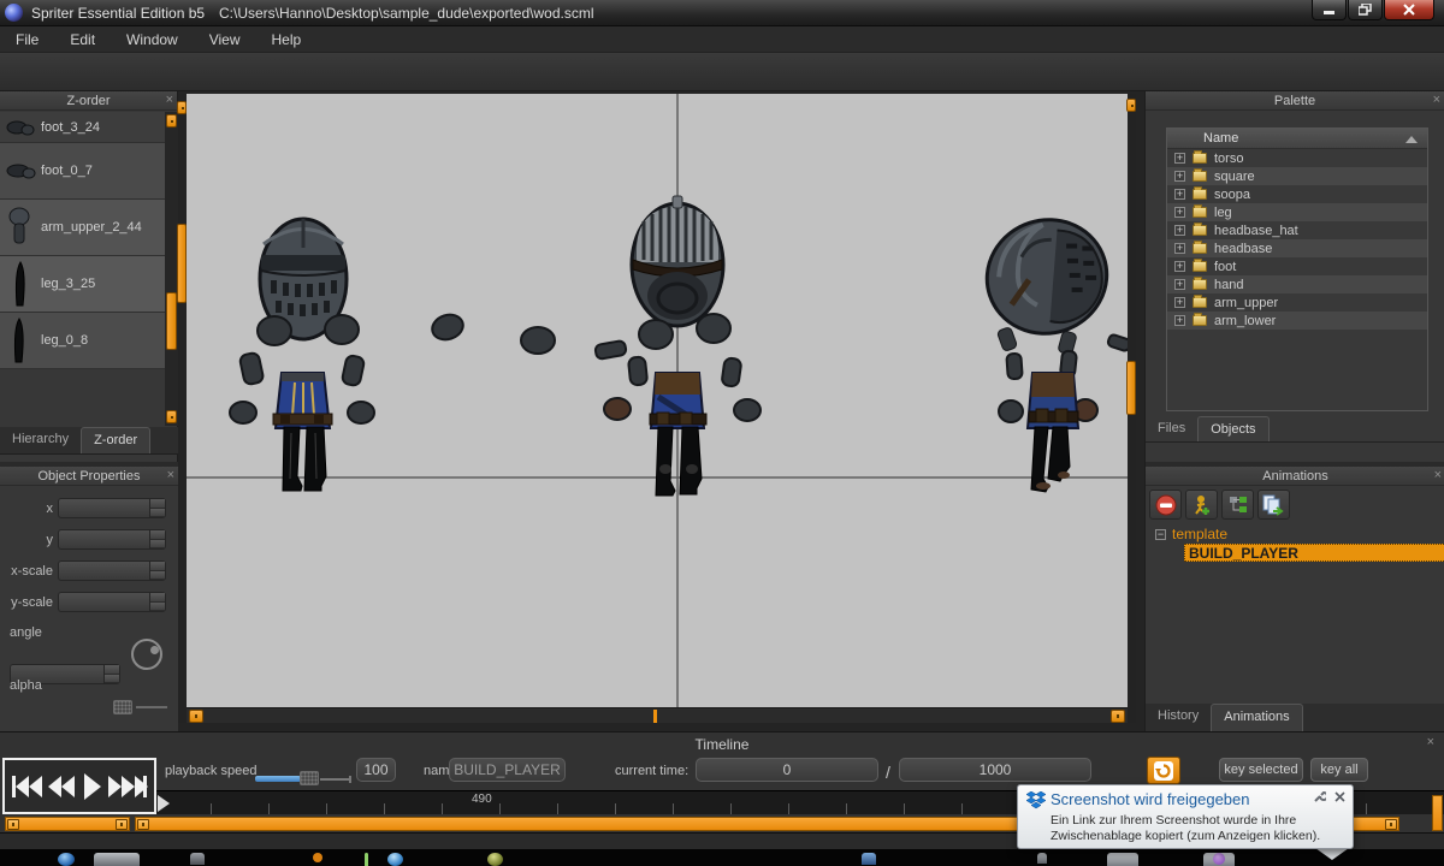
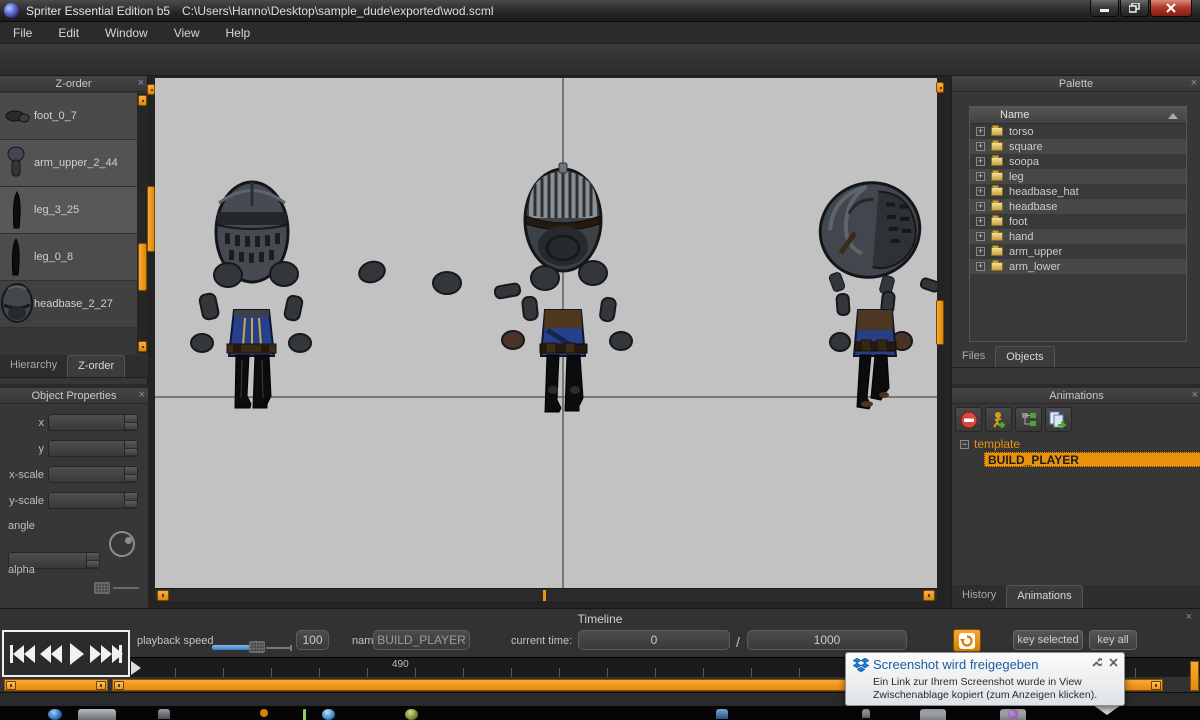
  Spriter Essential Edition b5
  C:\Users\Hanno\Desktop\sample_dude\exported\wod.scml
  File
  Edit
  Window
  View
  Help
  Z-order
  ×
- foot_3_24
  foot_0_7
  arm_upper_2_44
  leg_3_25
  leg_0_8
+ headbase_2_27
  Hierarchy
  Z-order
  Object Properties
  ×
  x
  y
  x-scale
  y-scale
  angle
  alpha
  Palette
  ×
  Name
  +
  torso
  +
  square
  +
  soopa
  +
  leg
  +
  headbase_hat
  +
  headbase
  +
  foot
  +
  hand
  +
  arm_upper
  +
  arm_lower
  Files
  Objects
  Animations
  ×
  −
  template
  BUILD_PLAYER
  History
  Animations
  Timeline
  ×
  playback speed
  100
  nam
  BUILD_PLAYER
  current time:
  0
  /
  1000
  key selected
  key all
  490
  Screenshot wird freigegeben
- Ein Link zur Ihrem Screenshot wurde in Ihre Zwischenablage kopiert (zum Anzeigen klicken).
+ Ein Link zur Ihrem Screenshot wurde in View Zwischenablage kopiert (zum Anzeigen klicken).
